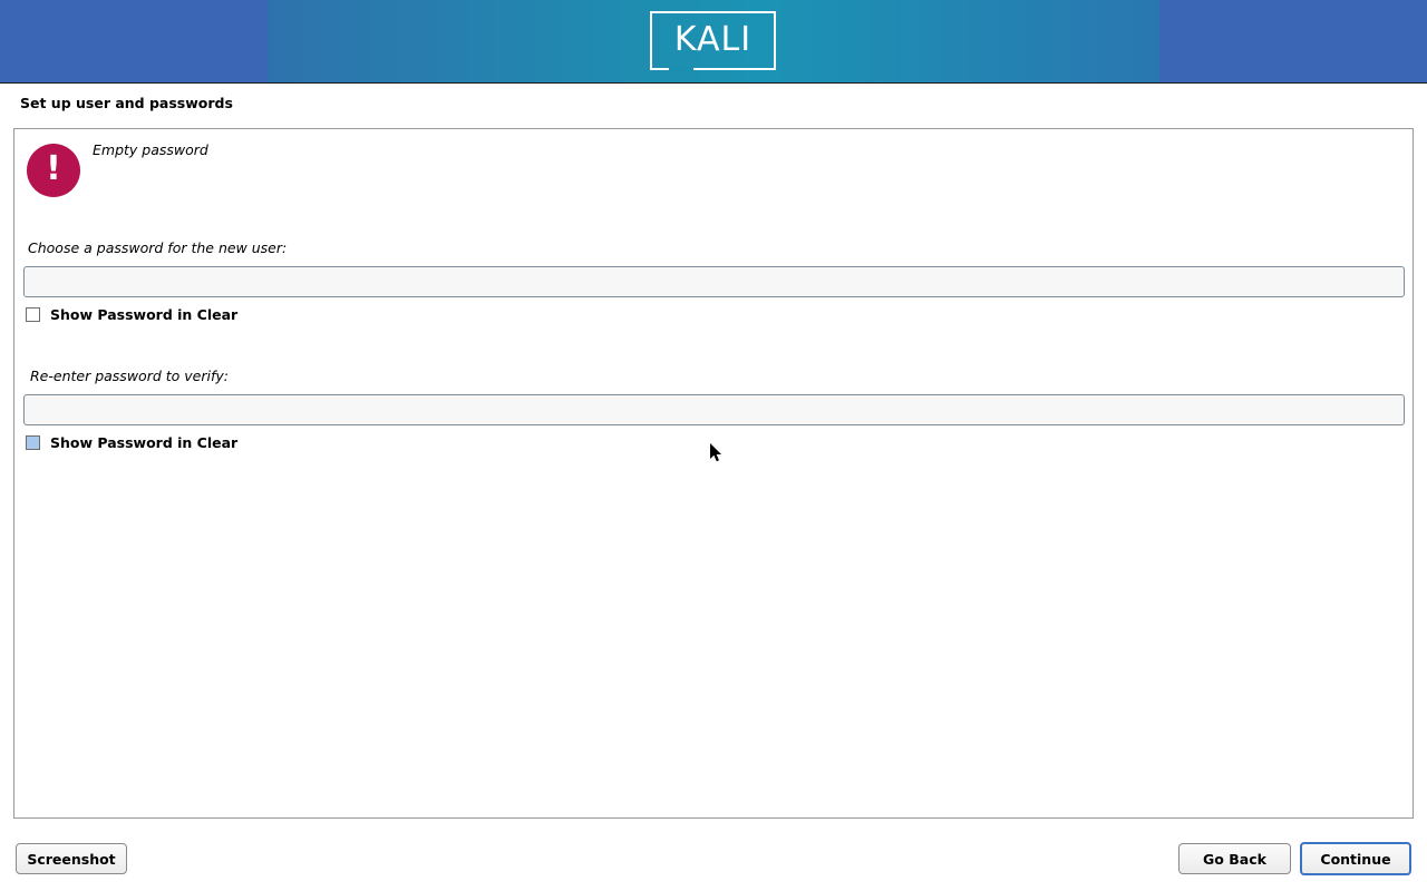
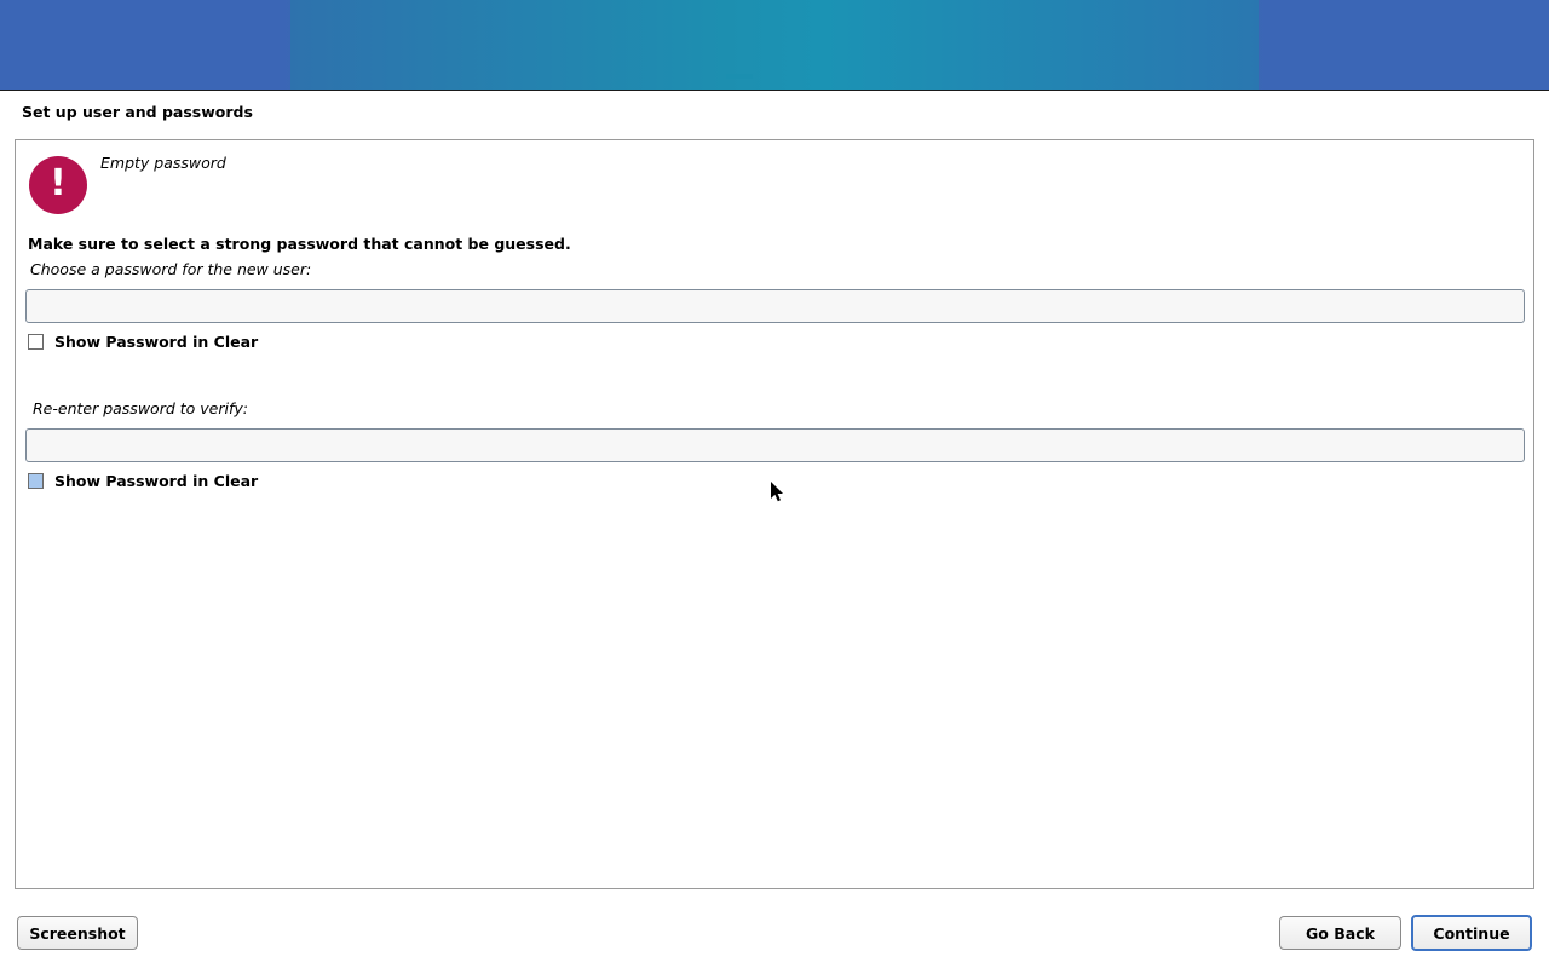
- KALI
  Set up user and passwords
  !
  Empty password
+ Make sure to select a strong password that cannot be guessed.
  Choose a password for the new user:
  Show Password in Clear
  Re-enter password to verify:
  Show Password in Clear
  Screenshot
  Go Back
  Continue
